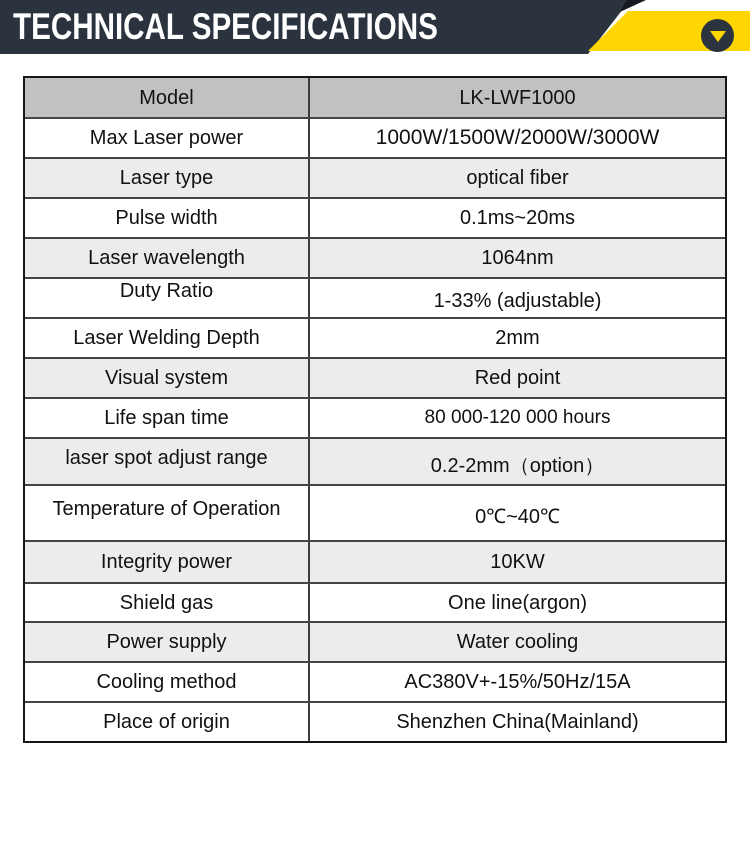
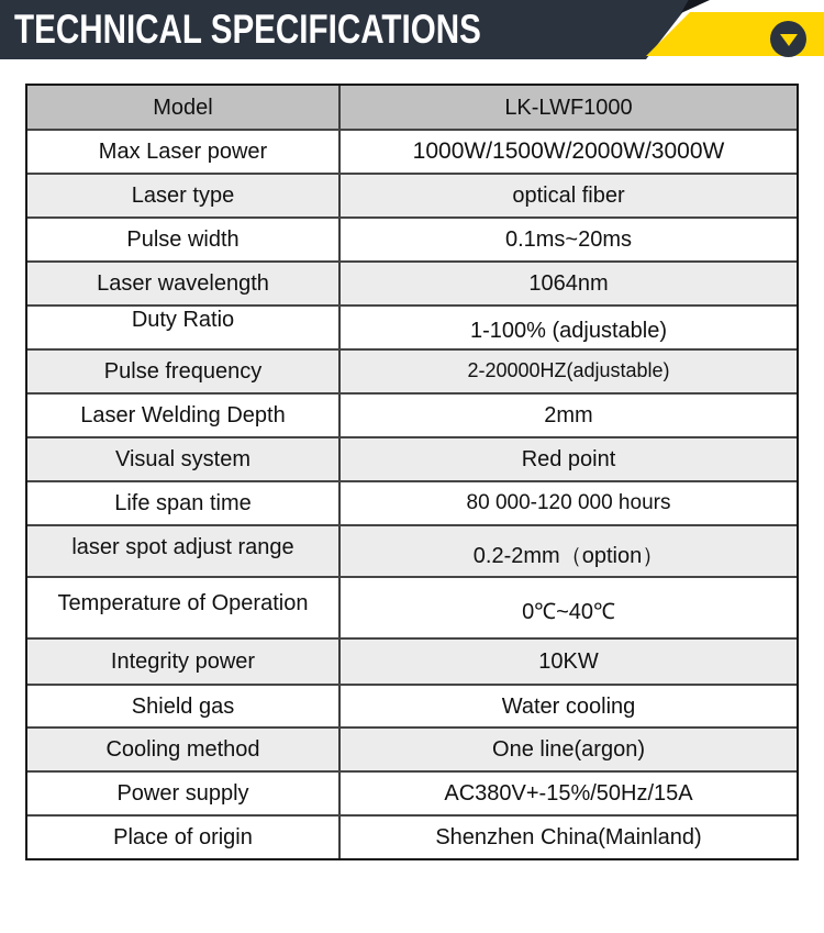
  TECHNICAL SPECIFICATIONS
  Model
  LK-LWF1000
  Max Laser power
  1000W/1500W/2000W/3000W
  Laser type
  optical fiber
  Pulse width
  0.1ms~20ms
  Laser wavelength
  1064nm
  Duty Ratio
- 1-33% (adjustable)
+ 1-100% (adjustable)
+ Pulse frequency
+ 2-20000HZ(adjustable)
  Laser Welding Depth
  2mm
  Visual system
  Red point
  Life span time
  80 000-120 000 hours
  laser spot adjust range
  0.2-2mm（option）
  Temperature of Operation
  0℃~40℃
  Integrity power
  10KW
  Shield gas
- One line(argon)
+ Water cooling
- Power supply
+ Cooling method
- Water cooling
+ One line(argon)
- Cooling method
+ Power supply
  AC380V+-15%/50Hz/15A
  Place of origin
  Shenzhen China(Mainland)
